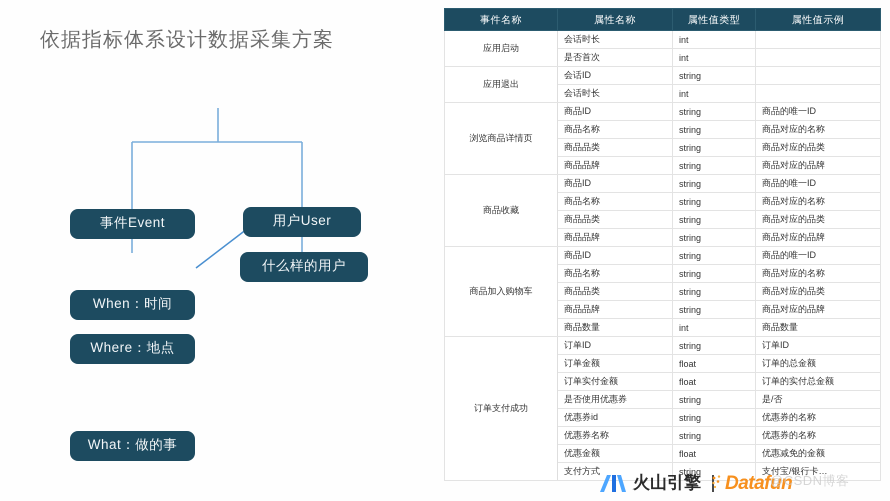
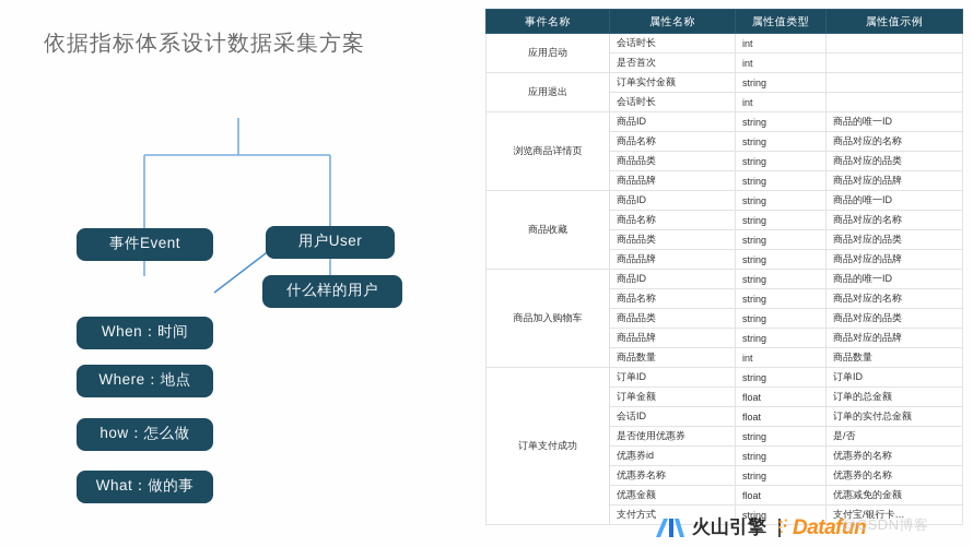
  依据指标体系设计数据采集方案
  事件Event
  When：时间
  Where：地点
+ how：怎么做
  What：做的事
  用户User
  什么样的用户
  事件名称	属性名称	属性值类型	属性值示例
  应用启动	会话时长	int
  是否首次	int
- 应用退出	会话ID	string
+ 应用退出	订单实付金额	string
  会话时长	int
  浏览商品详情页	商品ID	string	商品的唯一ID
  商品名称	string	商品对应的名称
  商品品类	string	商品对应的品类
  商品品牌	string	商品对应的品牌
  商品收藏	商品ID	string	商品的唯一ID
  商品名称	string	商品对应的名称
  商品品类	string	商品对应的品类
  商品品牌	string	商品对应的品牌
  商品加入购物车	商品ID	string	商品的唯一ID
  商品名称	string	商品对应的名称
  商品品类	string	商品对应的品类
  商品品牌	string	商品对应的品牌
  商品数量	int	商品数量
  订单支付成功	订单ID	string	订单ID
  订单金额	float	订单的总金额
- 订单实付金额	float	订单的实付总金额
+ 会话ID	float	订单的实付总金额
  是否使用优惠券	string	是/否
  优惠券id	string	优惠券的名称
  优惠券名称	string	优惠券的名称
  优惠金额	float	优惠减免的金额
  支付方式	string	支付宝/银行卡…
  火山引擎
  Datafun
  @CSDN博客
